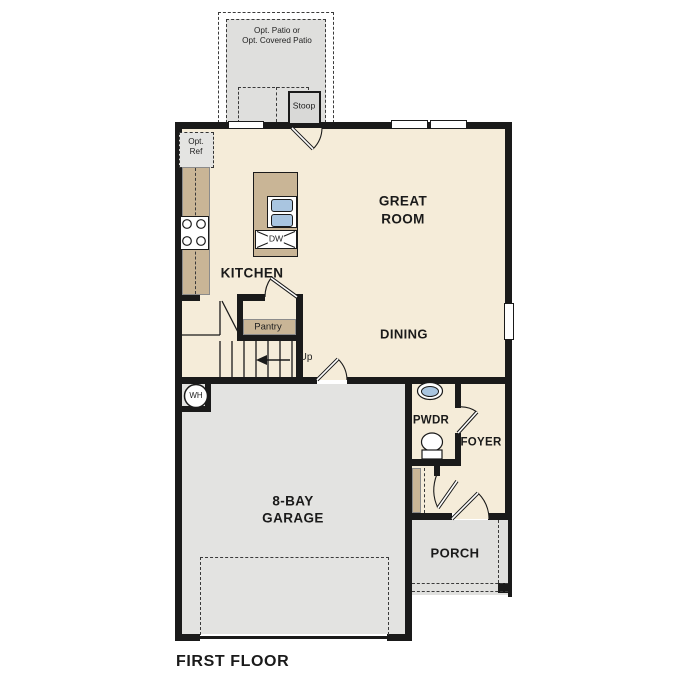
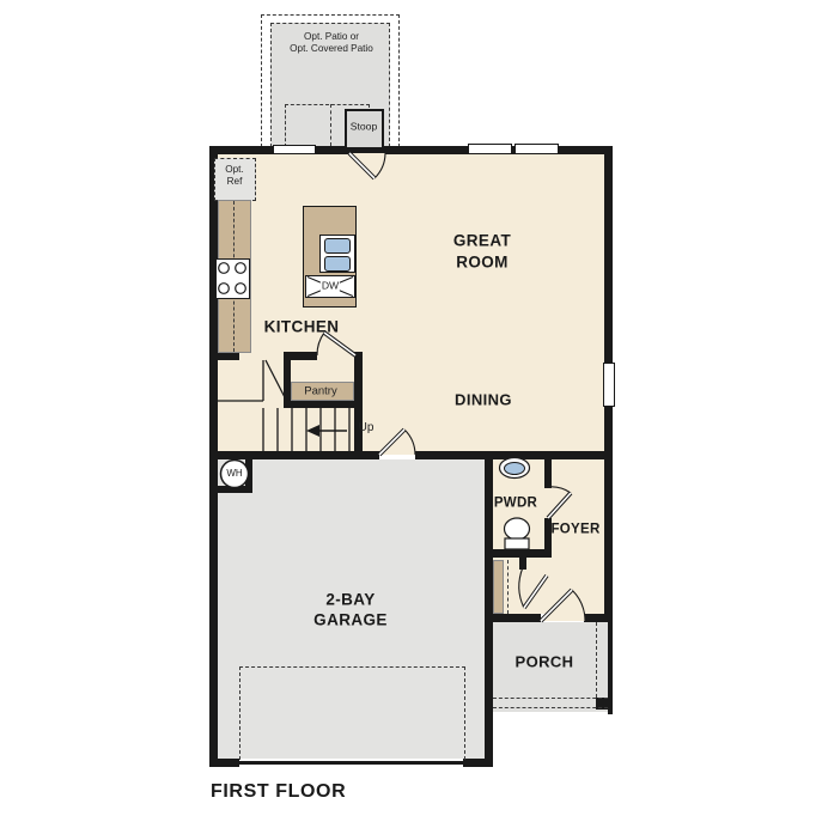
  Opt. Patio or
  Opt. Covered Patio
  Stoop
  Opt.
  Ref
  GREAT
  ROOM
  KITCHEN
  DINING
  Pantry
  Up
  DW
  WH
  PWDR
  FOYER
- 8-BAY
+ 2-BAY
  GARAGE
  PORCH
  FIRST FLOOR
